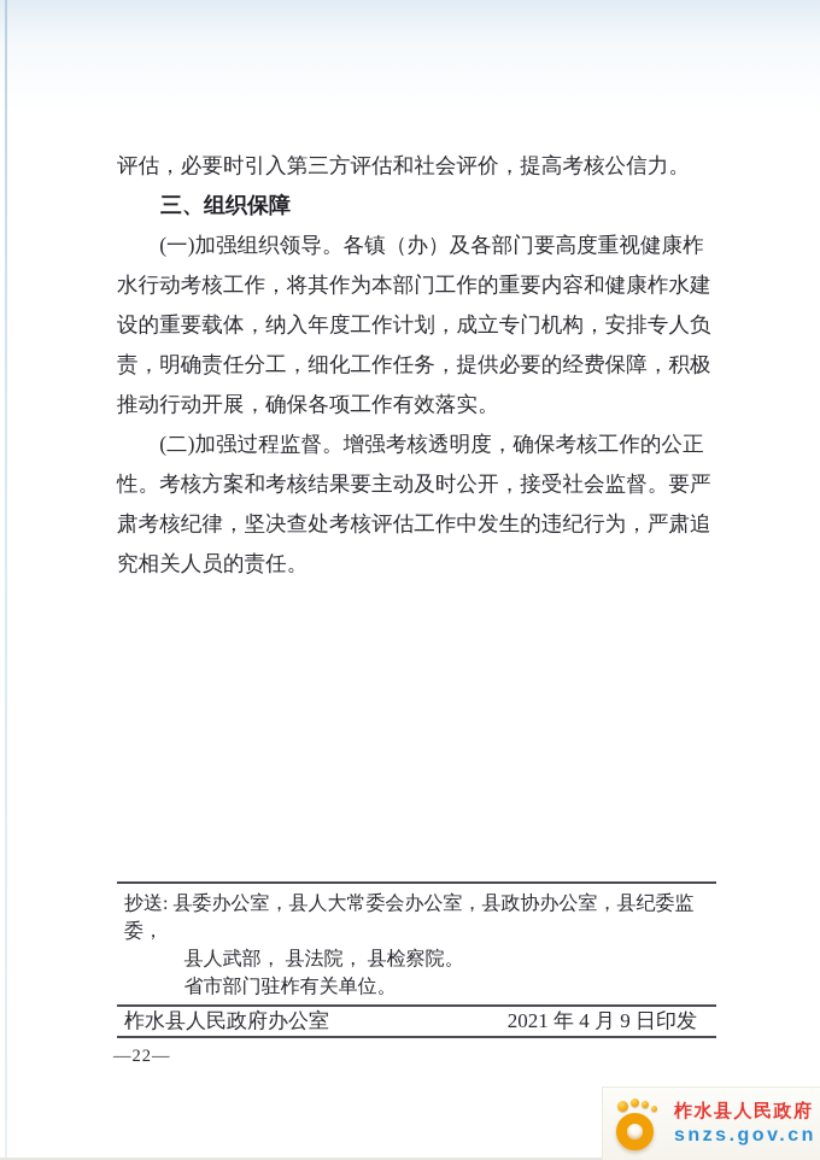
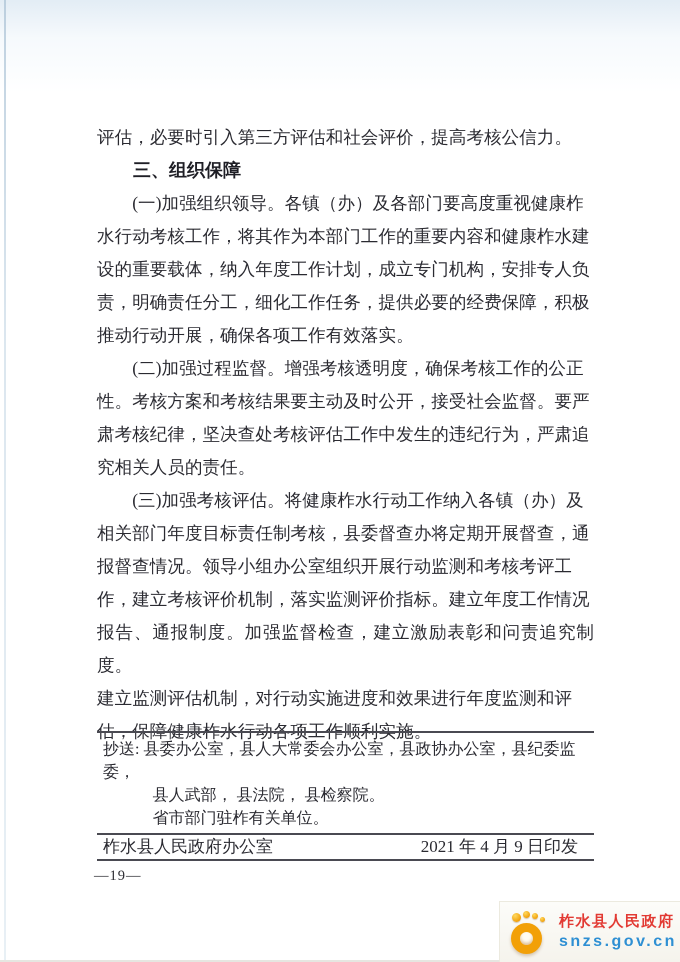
  评估，必要时引入第三方评估和社会评价，提高考核公信力。
  三、组织保障
  (一)加强组织领导。各镇（办）及各部门要高度重视健康柞
  水行动考核工作，将其作为本部门工作的重要内容和健康柞水建
  设的重要载体，纳入年度工作计划，成立专门机构，安排专人负
  责，明确责任分工，细化工作任务，提供必要的经费保障，积极
  推动行动开展，确保各项工作有效落实。
  (二)加强过程监督。增强考核透明度，确保考核工作的公正
  性。考核方案和考核结果要主动及时公开，接受社会监督。要严
  肃考核纪律，坚决查处考核评估工作中发生的违纪行为，严肃追
  究相关人员的责任。
+ (三)加强考核评估。将健康柞水行动工作纳入各镇（办）及
+ 相关部门年度目标责任制考核，县委督查办将定期开展督查，通
+ 报督查情况。领导小组办公室组织开展行动监测和考核考评工
+ 作，建立考核评价机制，落实监测评价指标。建立年度工作情况
+ 报告、通报制度。加强监督检查，建立激励表彰和问责追究制度。
+ 建立监测评估机制，对行动实施进度和效果进行年度监测和评
+ 估，保障健康柞水行动各项工作顺利实施。
  抄送: 县委办公室，县人大常委会办公室，县政协办公室，县纪委监委，
  县人武部， 县法院， 县检察院。
  省市部门驻柞有关单位。
  柞水县人民政府办公室
  2021 年 4 月 9 日印发
- —22—
+ —19—
  柞水县人民政府
  snzs.gov.cn
